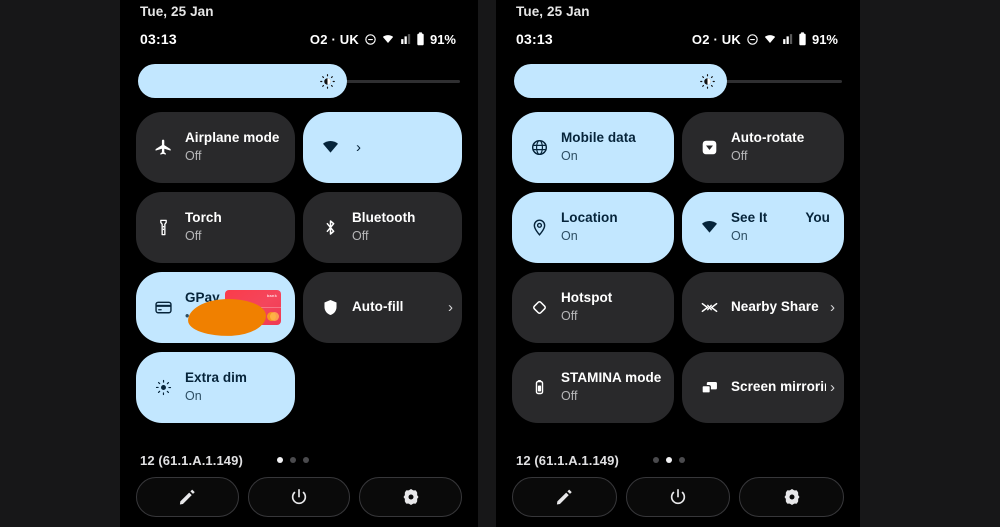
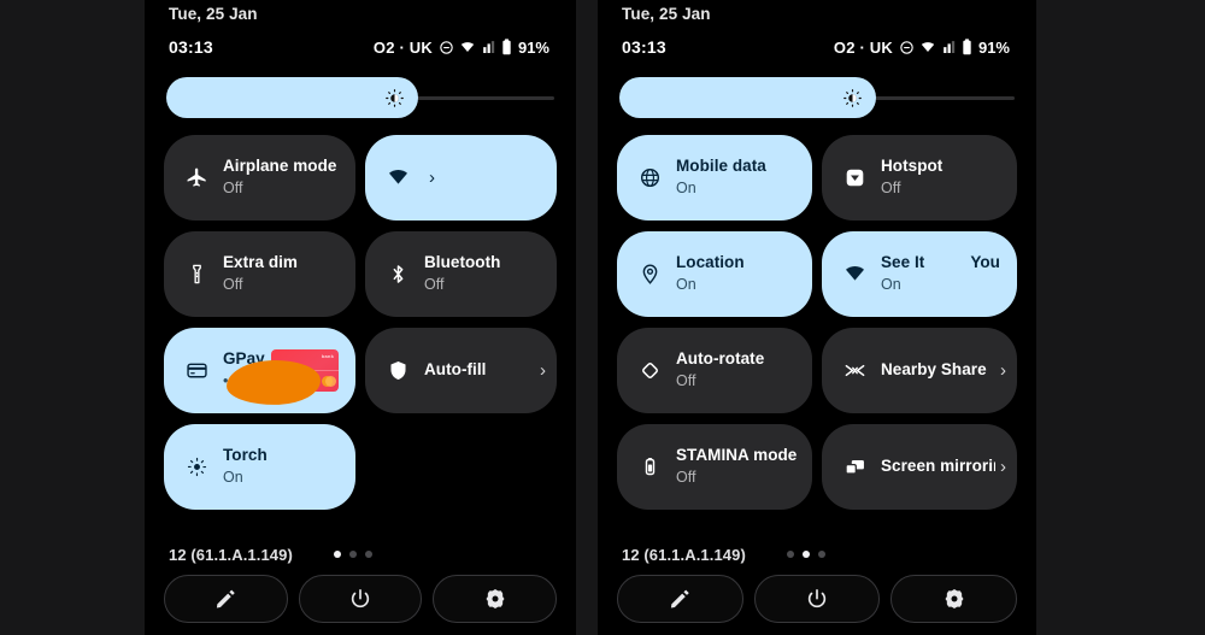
  Tue, 25 Jan
  03:13
  O2 · UK
  91%
  Airplane mode
  Off
  ›
- Torch
+ Extra dim
  Off
  Bluetooth
  Off
  GPay
  Auto-fill
  ›
- Extra dim
+ Torch
  On
  12 (61.1.A.1.149)
  Tue, 25 Jan
  03:13
  O2 · UK
  91%
  Mobile data
  On
- Auto-rotate
+ Hotspot
  Off
  Location
  On
  See It
  You
  On
- Hotspot
+ Auto-rotate
  Off
  Nearby Share
  ›
  STAMINA mode
  Off
  Screen mirrori
  ›
  12 (61.1.A.1.149)
